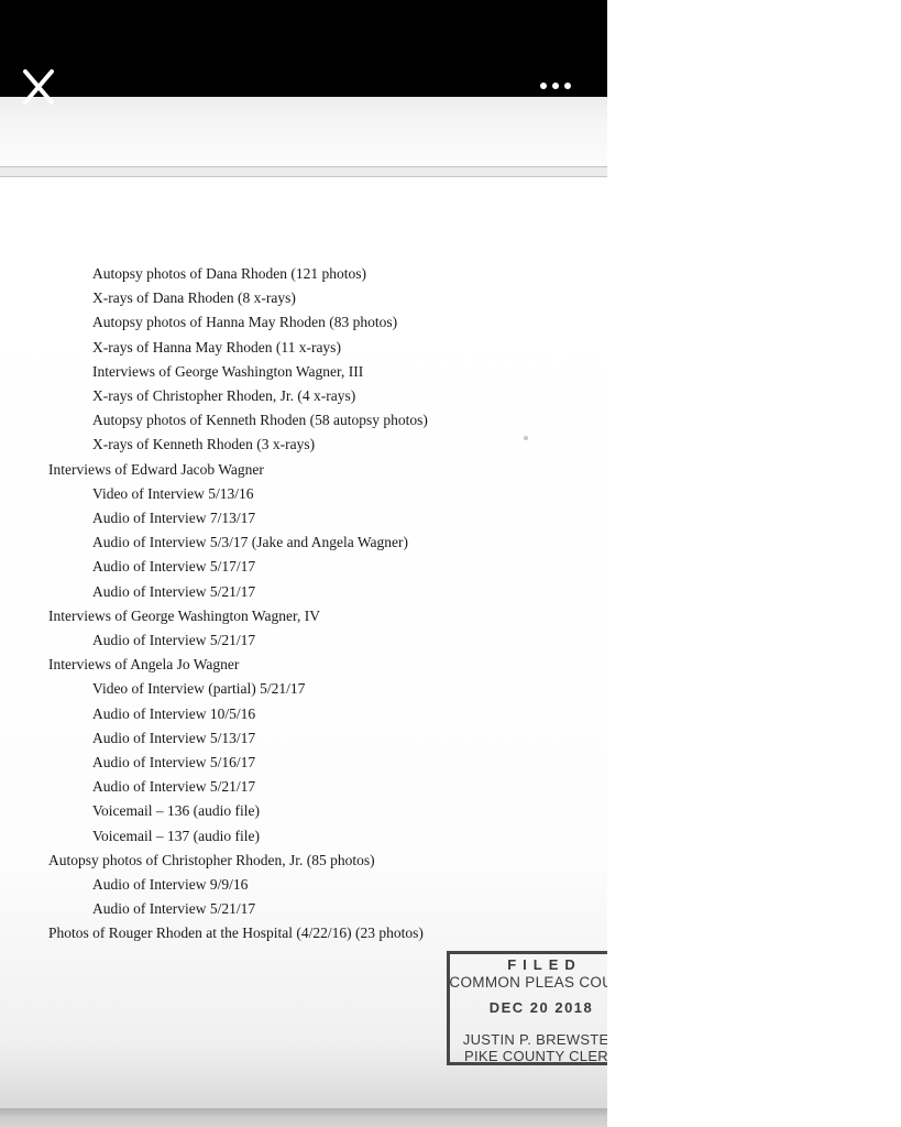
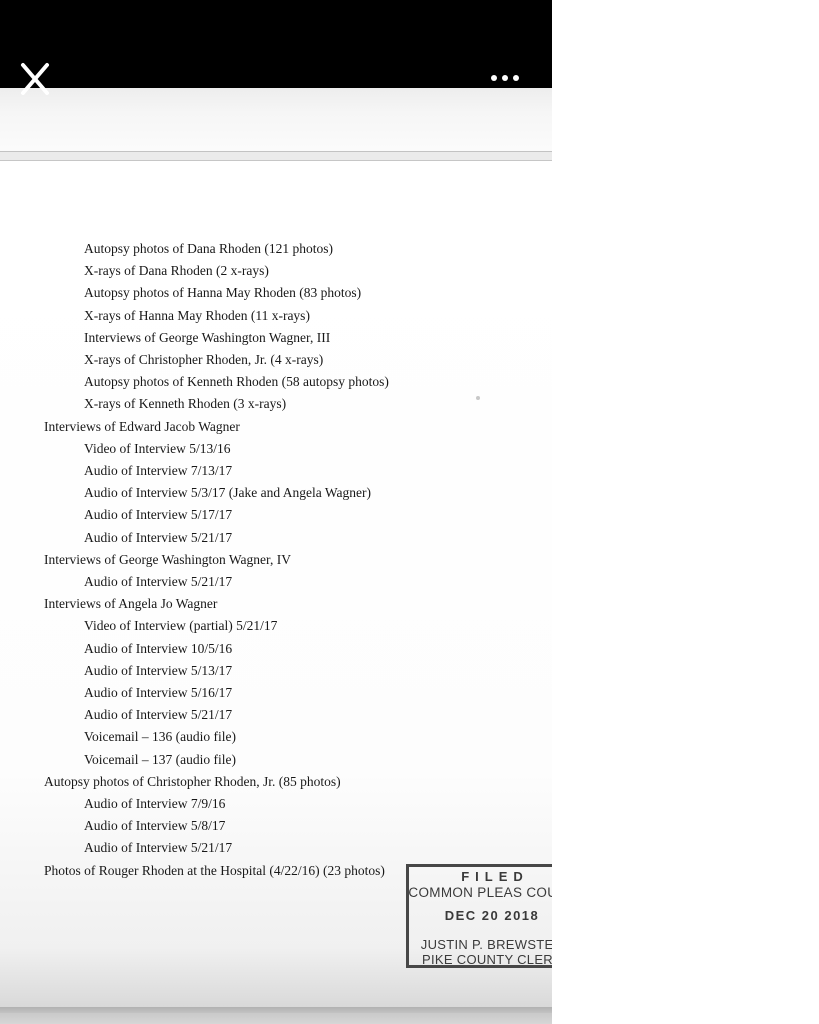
  Autopsy photos of Dana Rhoden (121 photos)
- X-rays of Dana Rhoden (8 x-rays)
+ X-rays of Dana Rhoden (2 x-rays)
  Autopsy photos of Hanna May Rhoden (83 photos)
  X-rays of Hanna May Rhoden (11 x-rays)
  Interviews of George Washington Wagner, III
  X-rays of Christopher Rhoden, Jr. (4 x-rays)
  Autopsy photos of Kenneth Rhoden (58 autopsy photos)
  X-rays of Kenneth Rhoden (3 x-rays)
  Interviews of Edward Jacob Wagner
  Video of Interview 5/13/16
  Audio of Interview 7/13/17
  Audio of Interview 5/3/17 (Jake and Angela Wagner)
  Audio of Interview 5/17/17
  Audio of Interview 5/21/17
  Interviews of George Washington Wagner, IV
  Audio of Interview 5/21/17
  Interviews of Angela Jo Wagner
  Video of Interview (partial) 5/21/17
  Audio of Interview 10/5/16
  Audio of Interview 5/13/17
  Audio of Interview 5/16/17
  Audio of Interview 5/21/17
  Voicemail – 136 (audio file)
  Voicemail – 137 (audio file)
  Autopsy photos of Christopher Rhoden, Jr. (85 photos)
- Audio of Interview 9/9/16
+ Audio of Interview 7/9/16
+ Audio of Interview 5/8/17
  Audio of Interview 5/21/17
  Photos of Rouger Rhoden at the Hospital (4/22/16) (23 photos)
  FILED
  COMMON PLEAS CO
  DEC 20 2018
  JUSTIN P. BREWSTE
  PIKE COUNTY CLER
